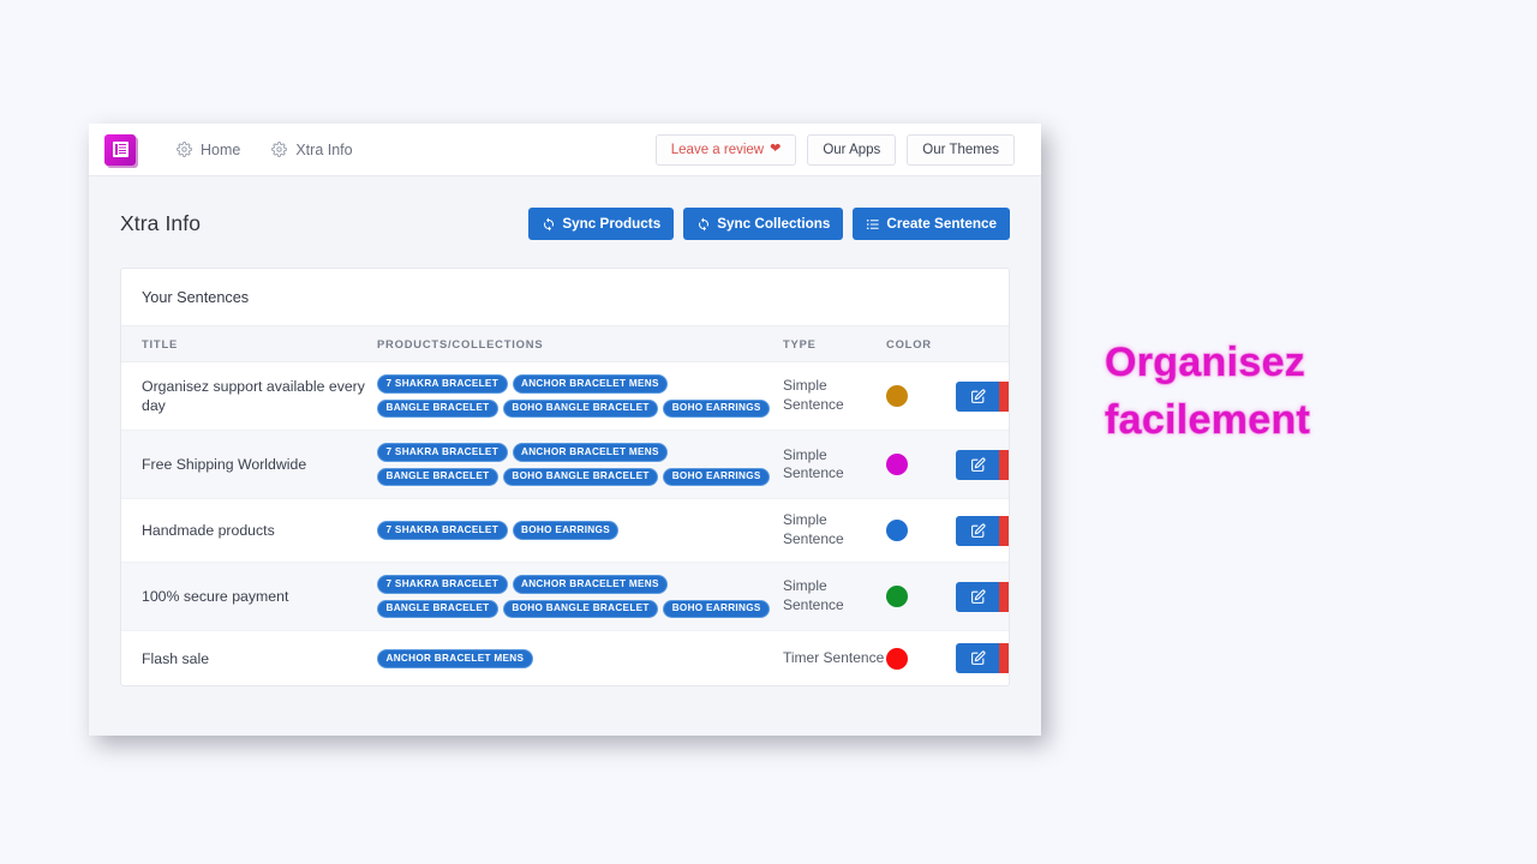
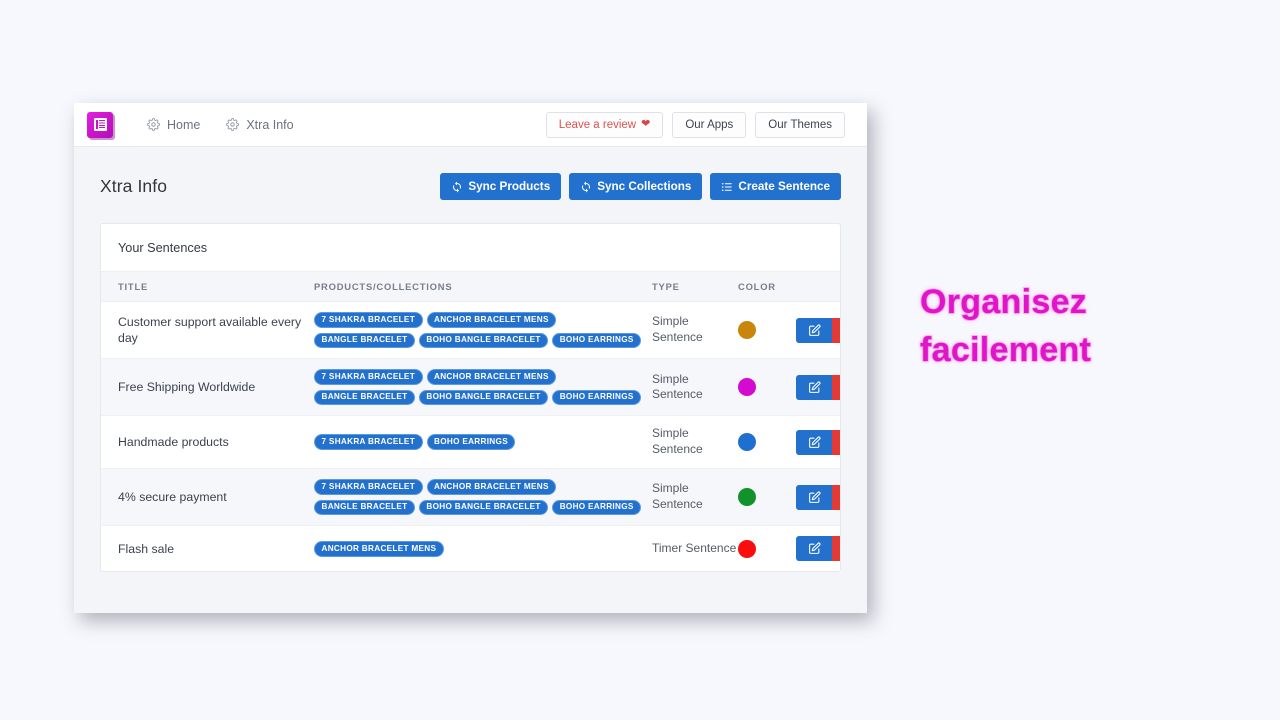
  Home
  Xtra Info
  Leave a review
  ❤
  Our Apps
  Our Themes
  Xtra Info
  Sync Products
  Sync Collections
  Create Sentence
  Your Sentences
  TITLE	PRODUCTS/COLLECTIONS	TYPE	COLOR
- Organisez support available every day	7 SHAKRA BRACELET ANCHOR BRACELET MENSBANGLE BRACELET BOHO BANGLE BRACELET BOHO EARRINGS	Simple Sentence
+ Customer support available every day	7 SHAKRA BRACELET ANCHOR BRACELET MENSBANGLE BRACELET BOHO BANGLE BRACELET BOHO EARRINGS	Simple Sentence
  Free Shipping Worldwide	7 SHAKRA BRACELET ANCHOR BRACELET MENSBANGLE BRACELET BOHO BANGLE BRACELET BOHO EARRINGS	Simple Sentence
  Handmade products	7 SHAKRA BRACELET BOHO EARRINGS	Simple Sentence
- 100% secure payment	7 SHAKRA BRACELET ANCHOR BRACELET MENSBANGLE BRACELET BOHO BANGLE BRACELET BOHO EARRINGS	Simple Sentence
+ 4% secure payment	7 SHAKRA BRACELET ANCHOR BRACELET MENSBANGLE BRACELET BOHO BANGLE BRACELET BOHO EARRINGS	Simple Sentence
  Flash sale	ANCHOR BRACELET MENS	Timer Sentence
  Organisez
  facilement
